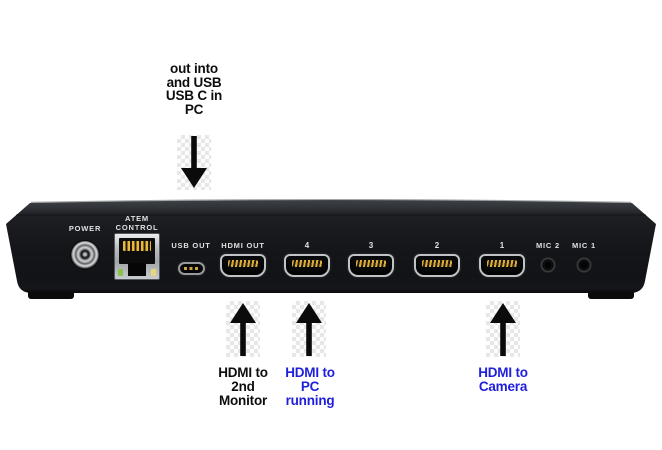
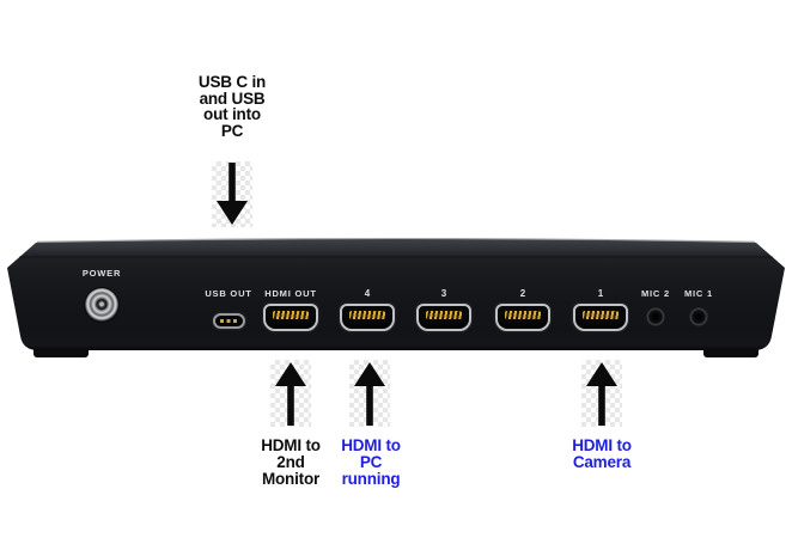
- out into
+ USB C in
  and USB
- USB C in
+ out into
  PC
  POWER
- ATEM
- CONTROL
  USB OUT
  HDMI OUT
  4
  3
  2
  1
  MIC 2
  MIC 1
  HDMI to
  2nd
  Monitor
  HDMI to
  PC
  running
  HDMI to
  Camera
